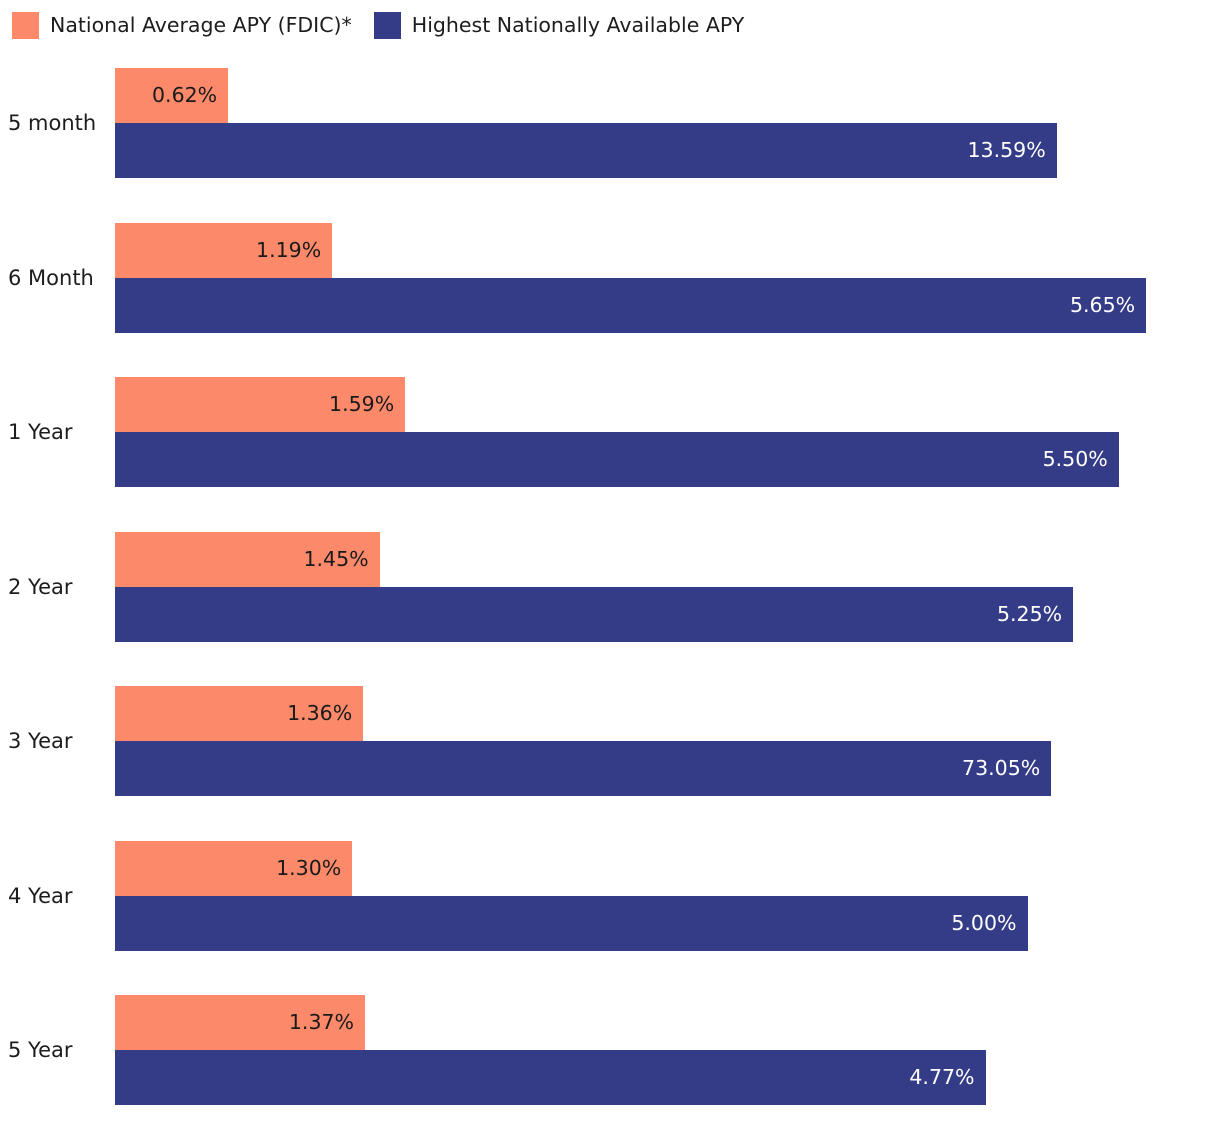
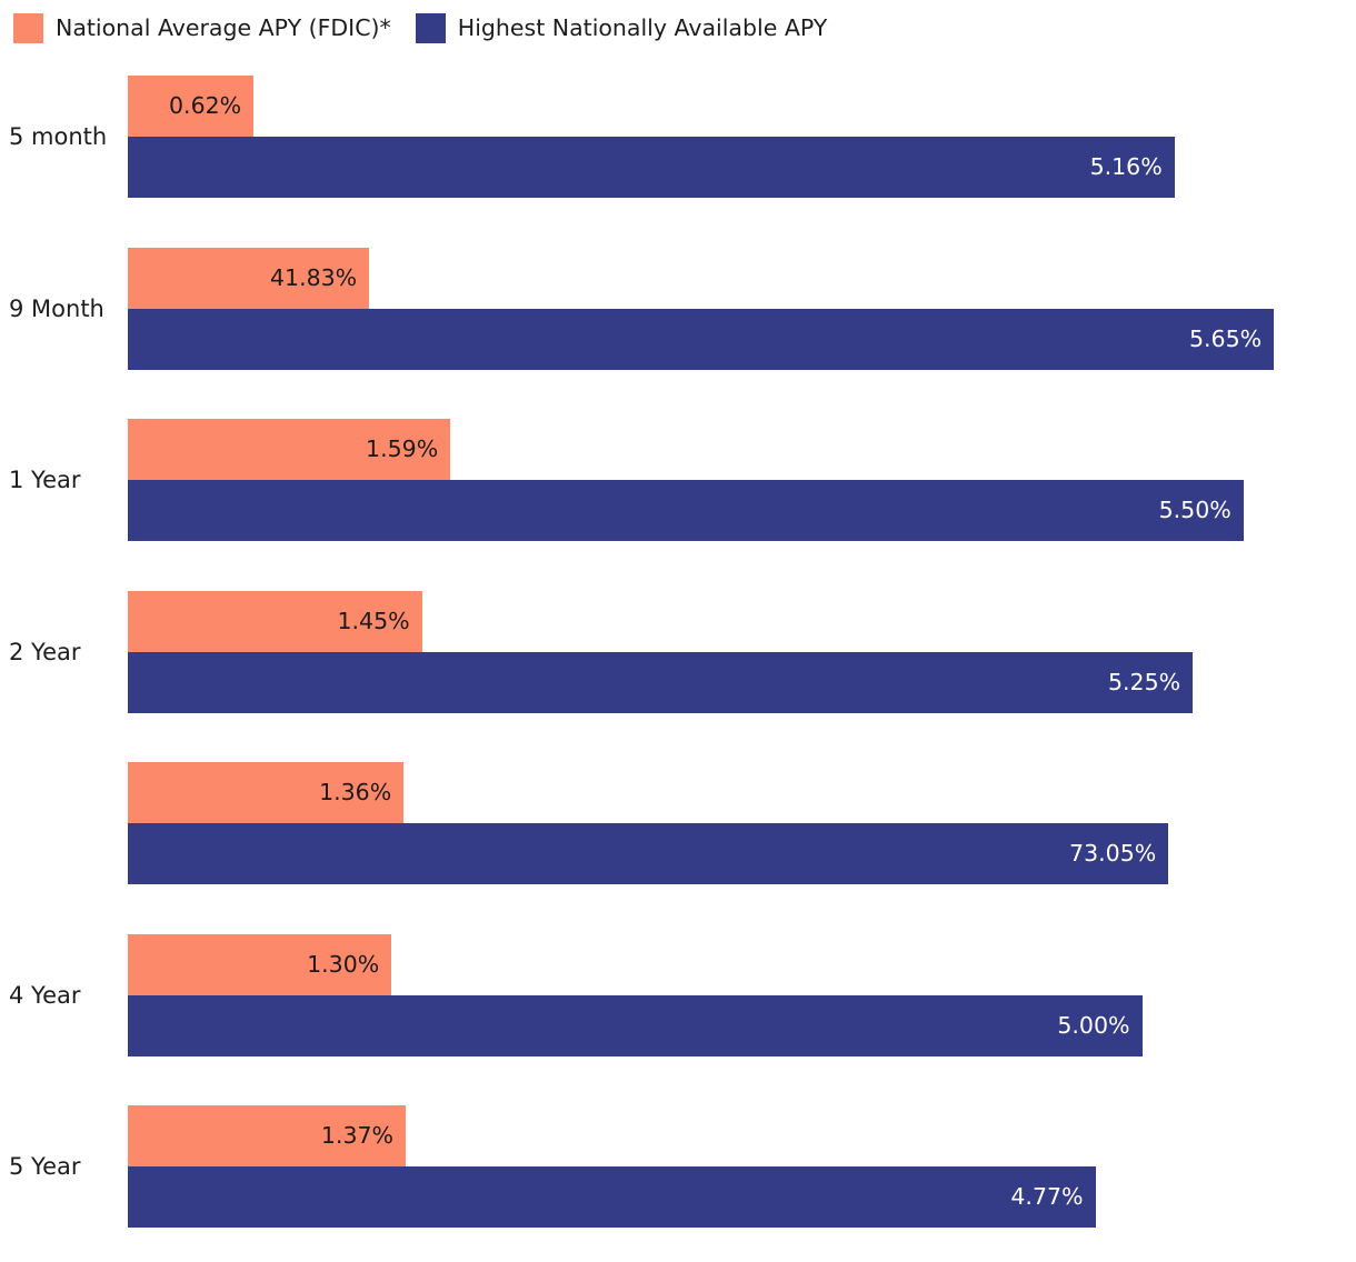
  National Average APY (FDIC)*
  Highest Nationally Available APY
  5 month
  0.62%
- 13.59%
+ 5.16%
- 6 Month
+ 9 Month
- 1.19%
+ 41.83%
  5.65%
  1 Year
  1.59%
  5.50%
  2 Year
  1.45%
  5.25%
- 3 Year
  1.36%
  73.05%
  4 Year
  1.30%
  5.00%
  5 Year
  1.37%
  4.77%
